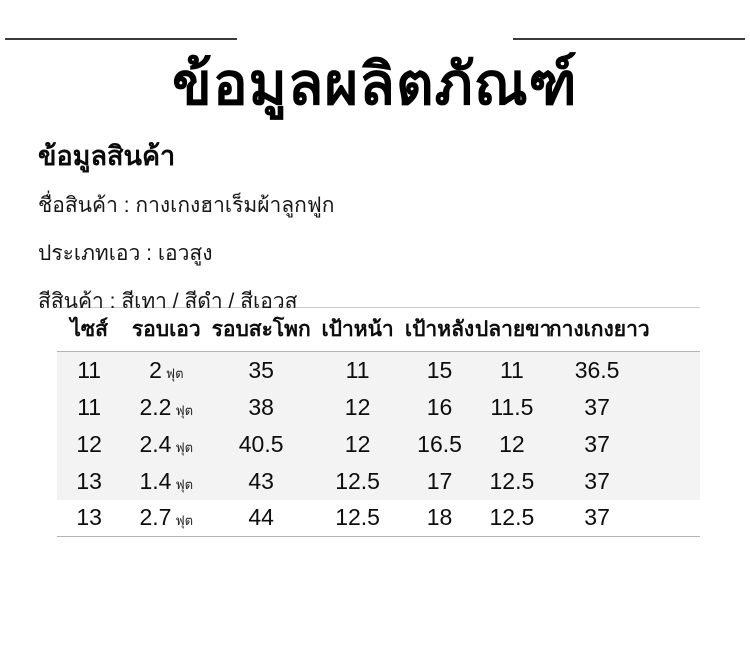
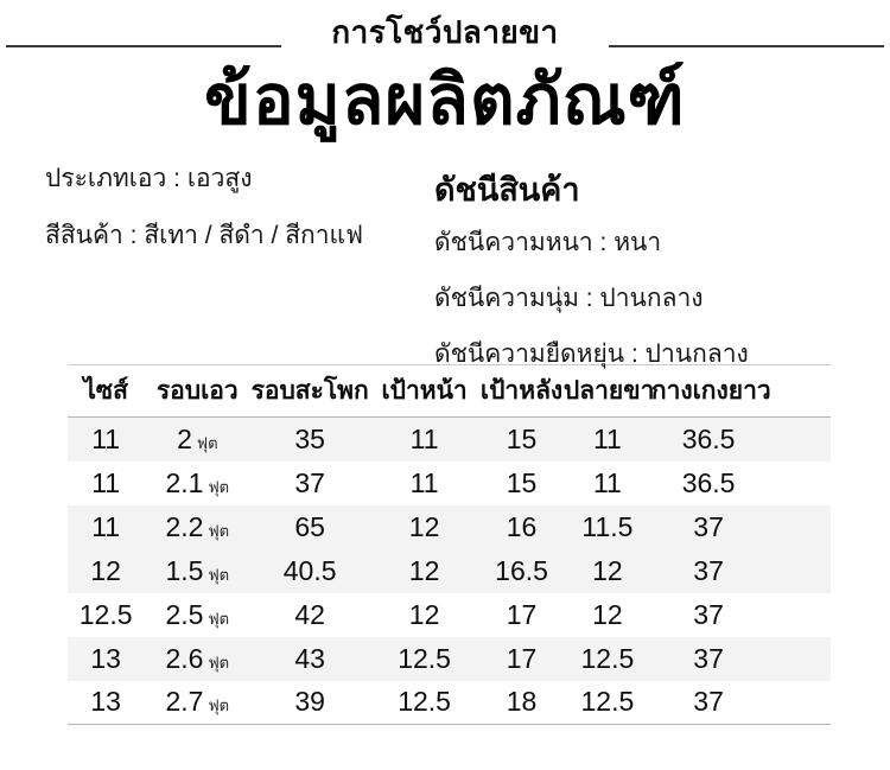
+ การโชว์ปลายขา
  ข้อมูลผลิตภัณฑ์
- ข้อมูลสินค้า
- ชื่อสินค้า : กางเกงฮาเร็มผ้าลูกฟูก
  ประเภทเอว : เอวสูง
- สีสินค้า : สีเทา / สีดำ / สีเอวส
+ สีสินค้า : สีเทา / สีดำ / สีกาแฟ
+ ดัชนีสินค้า
+ ดัชนีความหนา : หนา
+ ดัชนีความนุ่ม : ปานกลาง
+ ดัชนีความยืดหยุ่น : ปานกลาง
  ไซส์	รอบเอว	รอบสะโพก	เป้าหน้า	เป้าหลัง	ปลายขา	กางเกงยาว
  11	2 ฟุต	35	11	15	11	36.5
+ 11	2.1 ฟุต	37	11	15	11	36.5
- 11	2.2 ฟุต	38	12	16	11.5	37
+ 11	2.2 ฟุต	65	12	16	11.5	37
- 12	2.4 ฟุต	40.5	12	16.5	12	37
+ 12	1.5 ฟุต	40.5	12	16.5	12	37
+ 12.5	2.5 ฟุต	42	12	17	12	37
- 13	1.4 ฟุต	43	12.5	17	12.5	37
+ 13	2.6 ฟุต	43	12.5	17	12.5	37
- 13	2.7 ฟุต	44	12.5	18	12.5	37
+ 13	2.7 ฟุต	39	12.5	18	12.5	37
